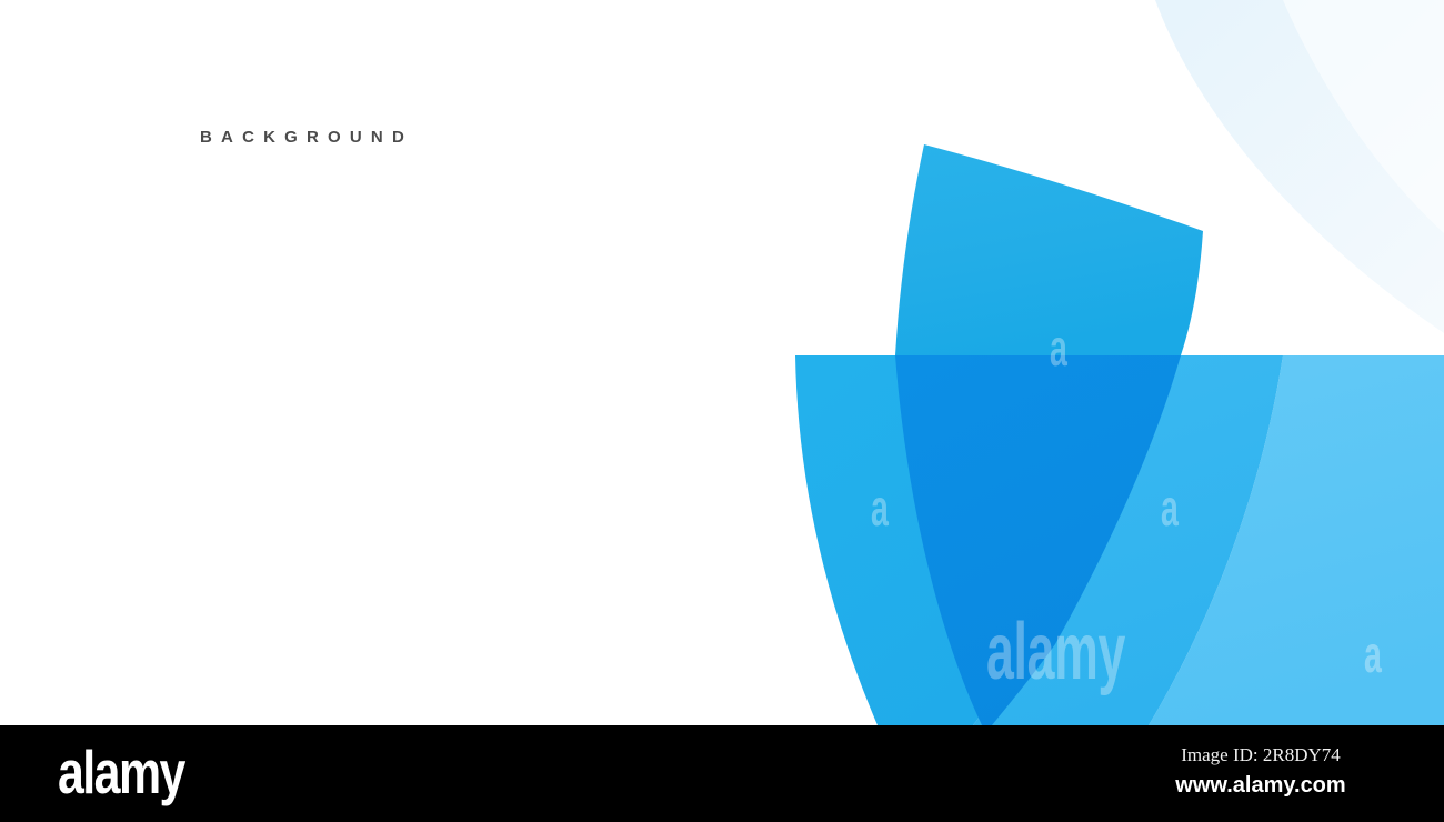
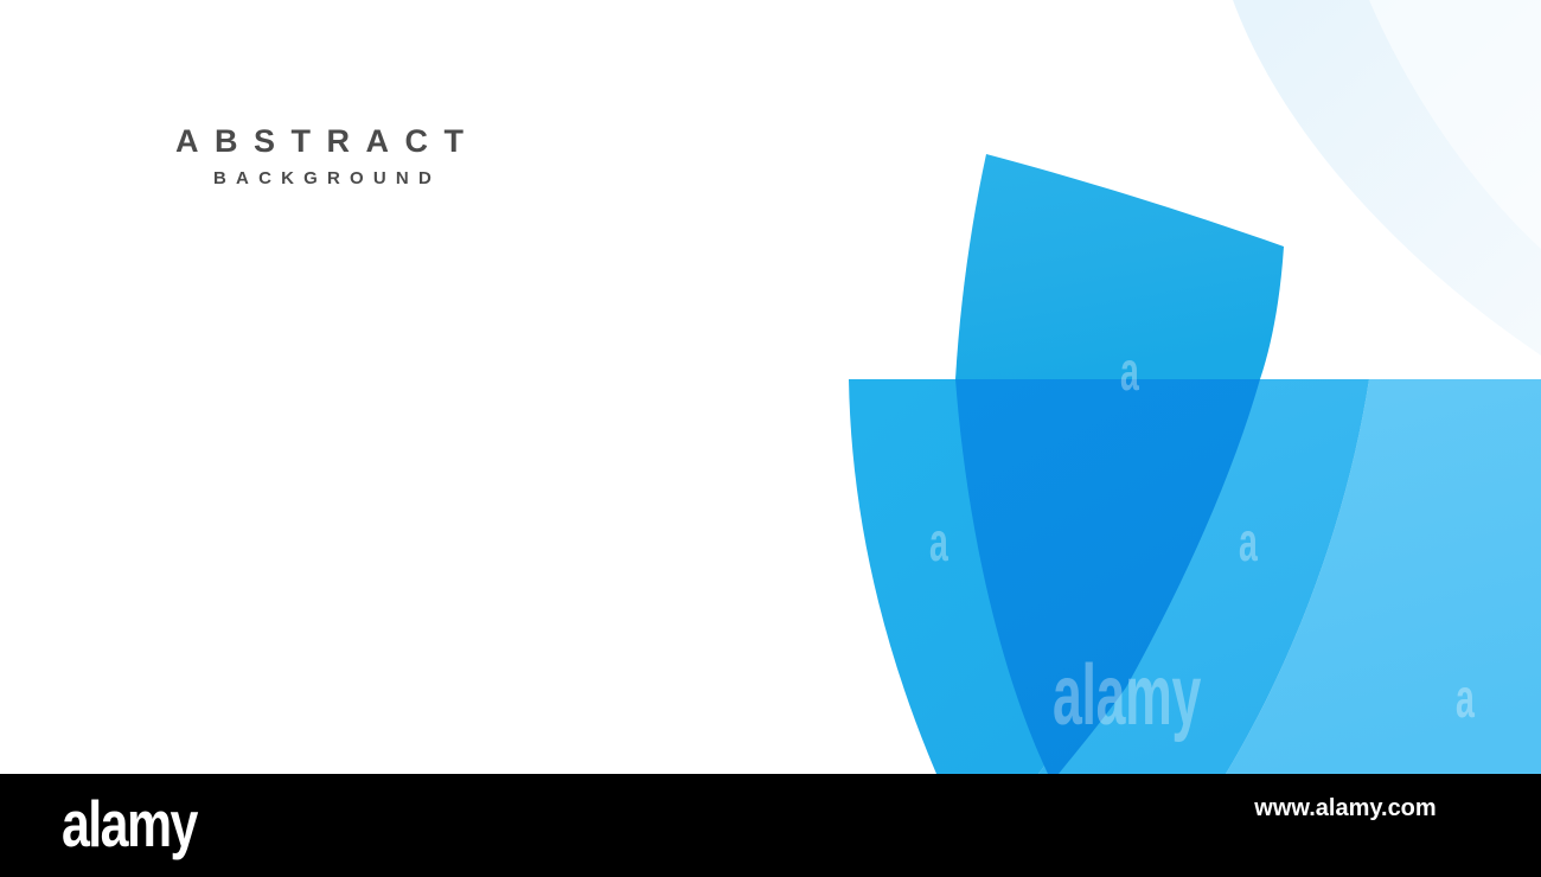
+ ABSTRACT
  BACKGROUND
  alamy
  a
  a
  a
  a
  alamy
- Image ID: 2R8DY74
  www.alamy.com
